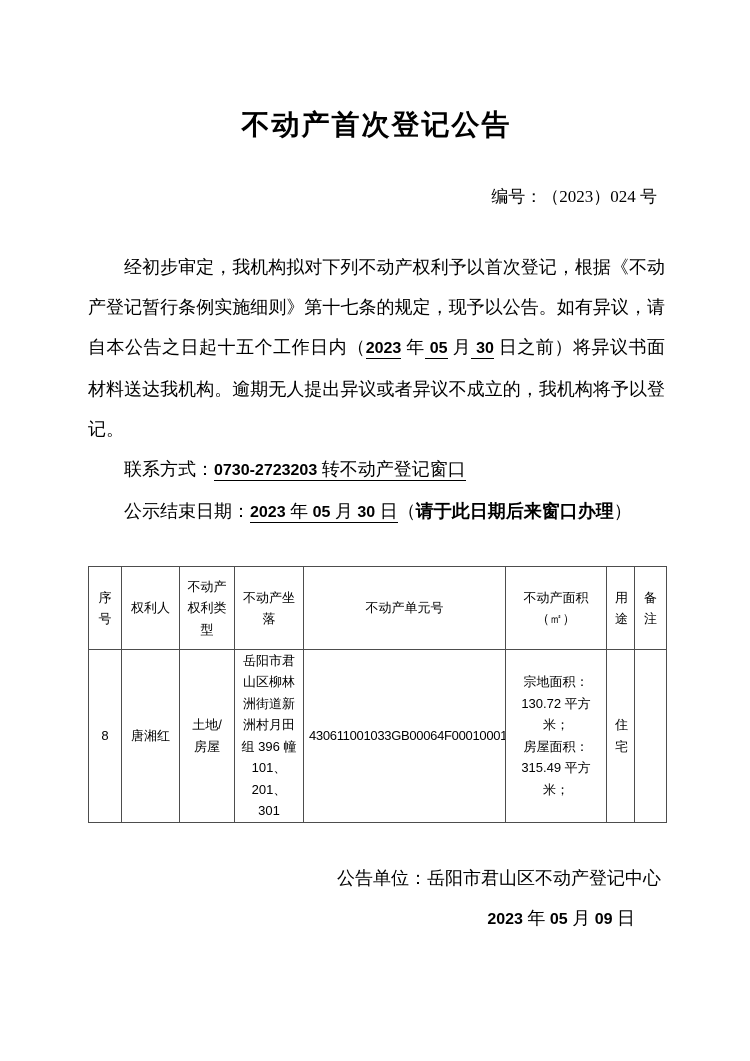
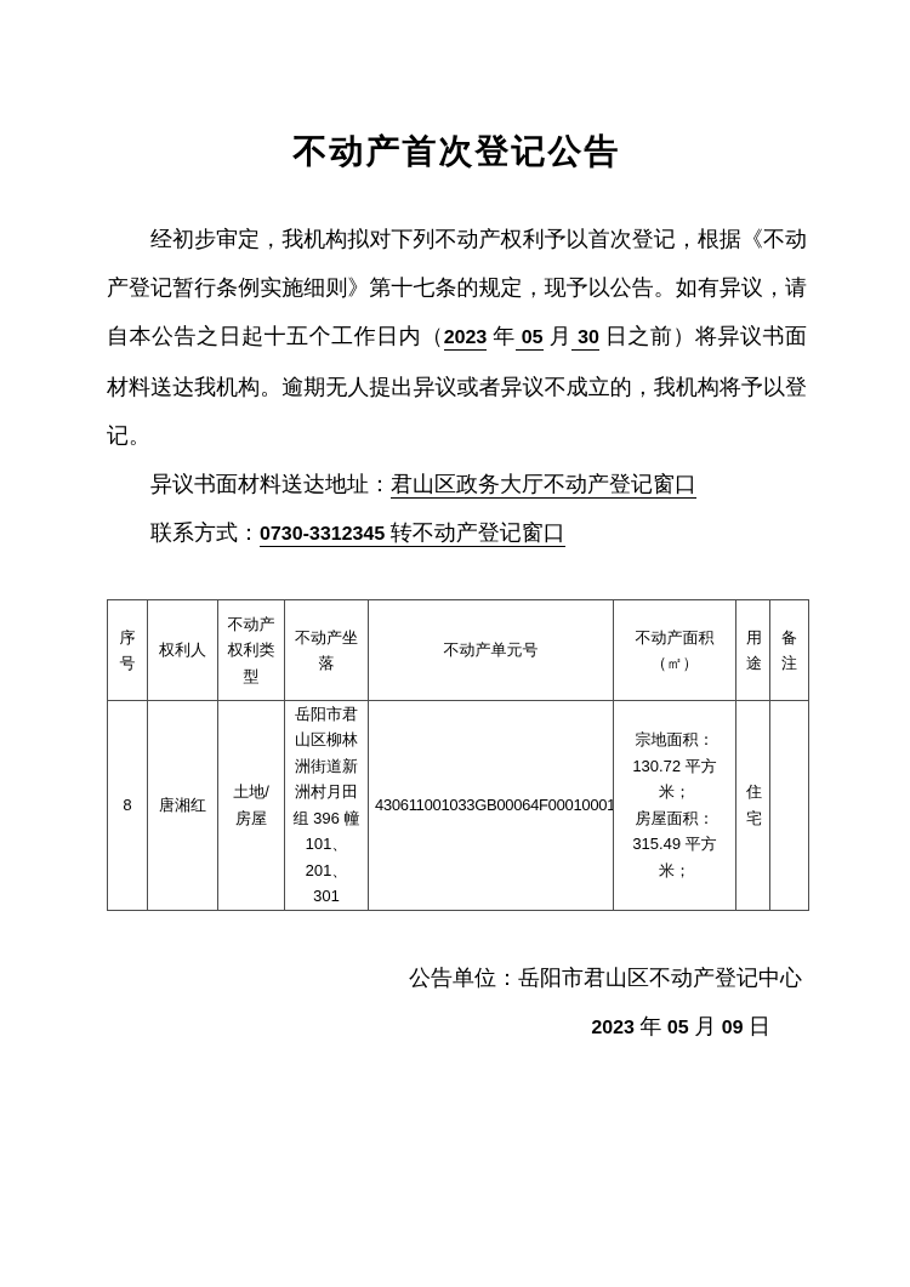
  不动产首次登记公告
- 编号：（2023）024 号
  经初步审定，我机构拟对下列不动产权利予以首次登记，根据《不动产登记暂行条例实施细则》第十七条的规定，现予以公告。如有异议，请自本公告之日起十五个工作日内（2023 年 05 月 30 日之前）将异议书面材料送达我机构。逾期无人提出异议或者异议不成立的，我机构将予以登记。
+ 异议书面材料送达地址：君山区政务大厅不动产登记窗口
- 联系方式：0730-2723203 转不动产登记窗口
+ 联系方式：0730-3312345 转不动产登记窗口
- 公示结束日期：2023 年 05 月 30 日（请于此日期后来窗口办理）
  序号	权利人	不动产权利类型	不动产坐落	不动产单元号	不动产面积（㎡）	用途	备注
  8	唐湘红	土地/房屋	岳阳市君山区柳林洲街道新洲村月田组 396 幢 101、201、301	430611001033GB00064F00010001	宗地面积： 130.72 平方米； 房屋面积：315.49 平方米；	住宅
  公告单位：岳阳市君山区不动产登记中心
  2023 年 05 月 09 日
